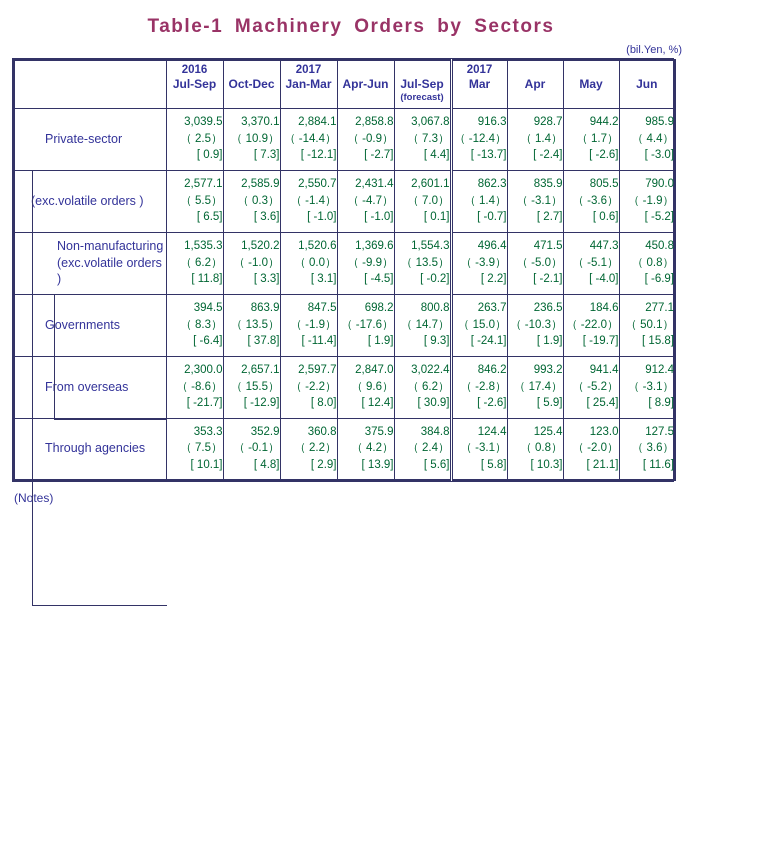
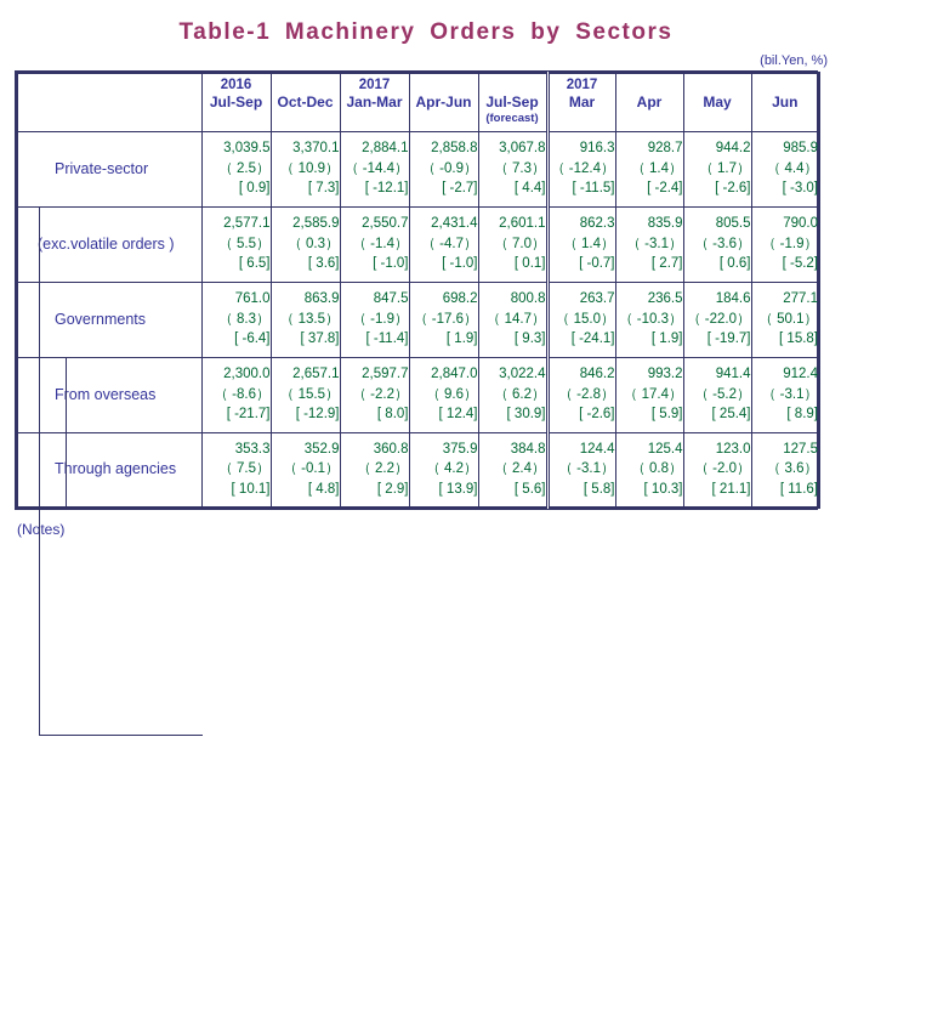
  Table-1 Machinery Orders by Sectors
  (bil.Yen, %)
  	2016 Jul-Sep	Oct-Dec	2017 Jan-Mar	Apr-Jun	Jul-Sep (forecast)	2017 Mar	Apr	May	Jun
- Private-sector	3,039.5（ 2.5）[ 0.9]	3,370.1（ 10.9）[ 7.3]	2,884.1（ -14.4）[ -12.1]	2,858.8（ -0.9）[ -2.7]	3,067.8（ 7.3）[ 4.4]	916.3（ -12.4）[ -13.7]	928.7（ 1.4）[ -2.4]	944.2（ 1.7）[ -2.6]	985.9（ 4.4）[ -3.0]
+ Private-sector	3,039.5（ 2.5）[ 0.9]	3,370.1（ 10.9）[ 7.3]	2,884.1（ -14.4）[ -12.1]	2,858.8（ -0.9）[ -2.7]	3,067.8（ 7.3）[ 4.4]	916.3（ -12.4）[ -11.5]	928.7（ 1.4）[ -2.4]	944.2（ 1.7）[ -2.6]	985.9（ 4.4）[ -3.0]
  (exc.volatile orders )	2,577.1（ 5.5）[ 6.5]	2,585.9（ 0.3）[ 3.6]	2,550.7（ -1.4）[ -1.0]	2,431.4（ -4.7）[ -1.0]	2,601.1（ 7.0）[ 0.1]	862.3（ 1.4）[ -0.7]	835.9（ -3.1）[ 2.7]	805.5（ -3.6）[ 0.6]	790.0（ -1.9）[ -5.2]
- Non-manufacturing(exc.volatile orders )	1,535.3（ 6.2）[ 11.8]	1,520.2（ -1.0）[ 3.3]	1,520.6（ 0.0）[ 3.1]	1,369.6（ -9.9）[ -4.5]	1,554.3（ 13.5）[ -0.2]	496.4（ -3.9）[ 2.2]	471.5（ -5.0）[ -2.1]	447.3（ -5.1）[ -4.0]	450.8（ 0.8）[ -6.9]
- Governments	394.5（ 8.3）[ -6.4]	863.9（ 13.5）[ 37.8]	847.5（ -1.9）[ -11.4]	698.2（ -17.6）[ 1.9]	800.8（ 14.7）[ 9.3]	263.7（ 15.0）[ -24.1]	236.5（ -10.3）[ 1.9]	184.6（ -22.0）[ -19.7]	277.1（ 50.1）[ 15.8]
+ Governments	761.0（ 8.3）[ -6.4]	863.9（ 13.5）[ 37.8]	847.5（ -1.9）[ -11.4]	698.2（ -17.6）[ 1.9]	800.8（ 14.7）[ 9.3]	263.7（ 15.0）[ -24.1]	236.5（ -10.3）[ 1.9]	184.6（ -22.0）[ -19.7]	277.1（ 50.1）[ 15.8]
  From overseas	2,300.0（ -8.6）[ -21.7]	2,657.1（ 15.5）[ -12.9]	2,597.7（ -2.2）[ 8.0]	2,847.0（ 9.6）[ 12.4]	3,022.4（ 6.2）[ 30.9]	846.2（ -2.8）[ -2.6]	993.2（ 17.4）[ 5.9]	941.4（ -5.2）[ 25.4]	912.4（ -3.1）[ 8.9]
  Through agencies	353.3（ 7.5）[ 10.1]	352.9（ -0.1）[ 4.8]	360.8（ 2.2）[ 2.9]	375.9（ 4.2）[ 13.9]	384.8（ 2.4）[ 5.6]	124.4（ -3.1）[ 5.8]	125.4（ 0.8）[ 10.3]	123.0（ -2.0）[ 21.1]	127.5（ 3.6）[ 11.6]
  (Notes)
